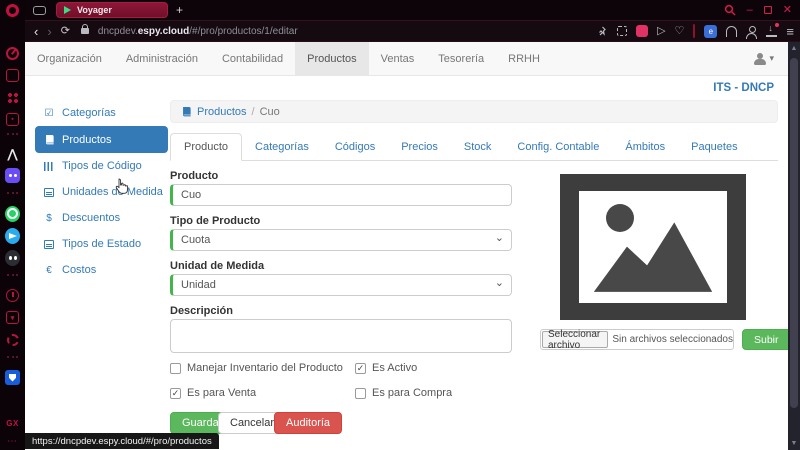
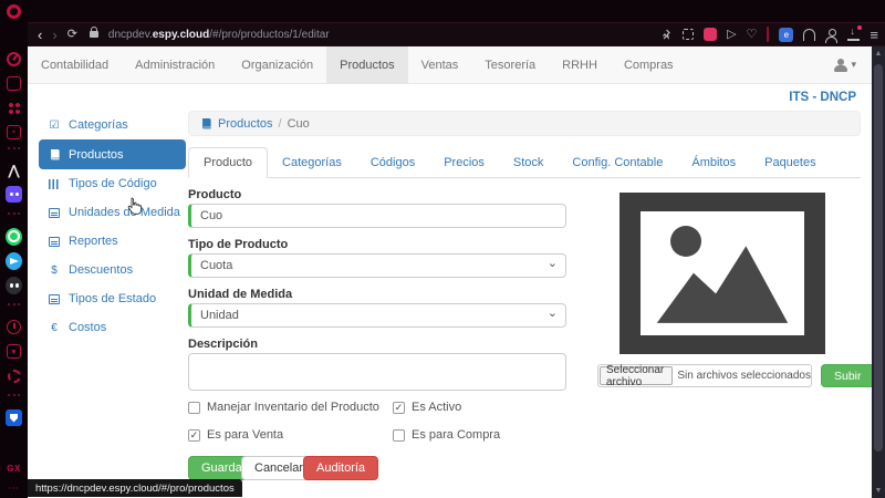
  ⋀
  GX
  ⋯
- Voyager
- +
- –
- ✕
  ‹
  ›
  ⟳
  dncpdev.espy.cloud/#/pro/productos/1/editar
  ▷
  ♡
  e
  ≡
- Organización
+ Contabilidad
  Administración
- Contabilidad
+ Organización
  Productos
  Ventas
  Tesorería
  RRHH
+ Compras
  ▾
  ITS - DNCP
  ☑
  Categorías
  Productos
  Tipos de Código
  Unidades d Medida
+ Reportes
  $
  Descuentos
  Tipos de Estado
  €
  Costos
  Productos
  /
  Cuo
  Producto
  Categorías
  Códigos
  Precios
  Stock
  Config. Contable
  Ámbitos
  Paquetes
  Producto
  Cuo
  Tipo de Producto
  Cuota
  Unidad de Medida
  Unidad
  Descripción
  Manejar Inventario del Producto
  ✓
  Es Activo
  ✓
  Es para Venta
  Es para Compra
  Guarda
  Cancelar
  Auditoría
  Seleccionar archivo
  Sin archivos seleccionados
  Subir
  https://dncpdev.espy.cloud/#/pro/productos
